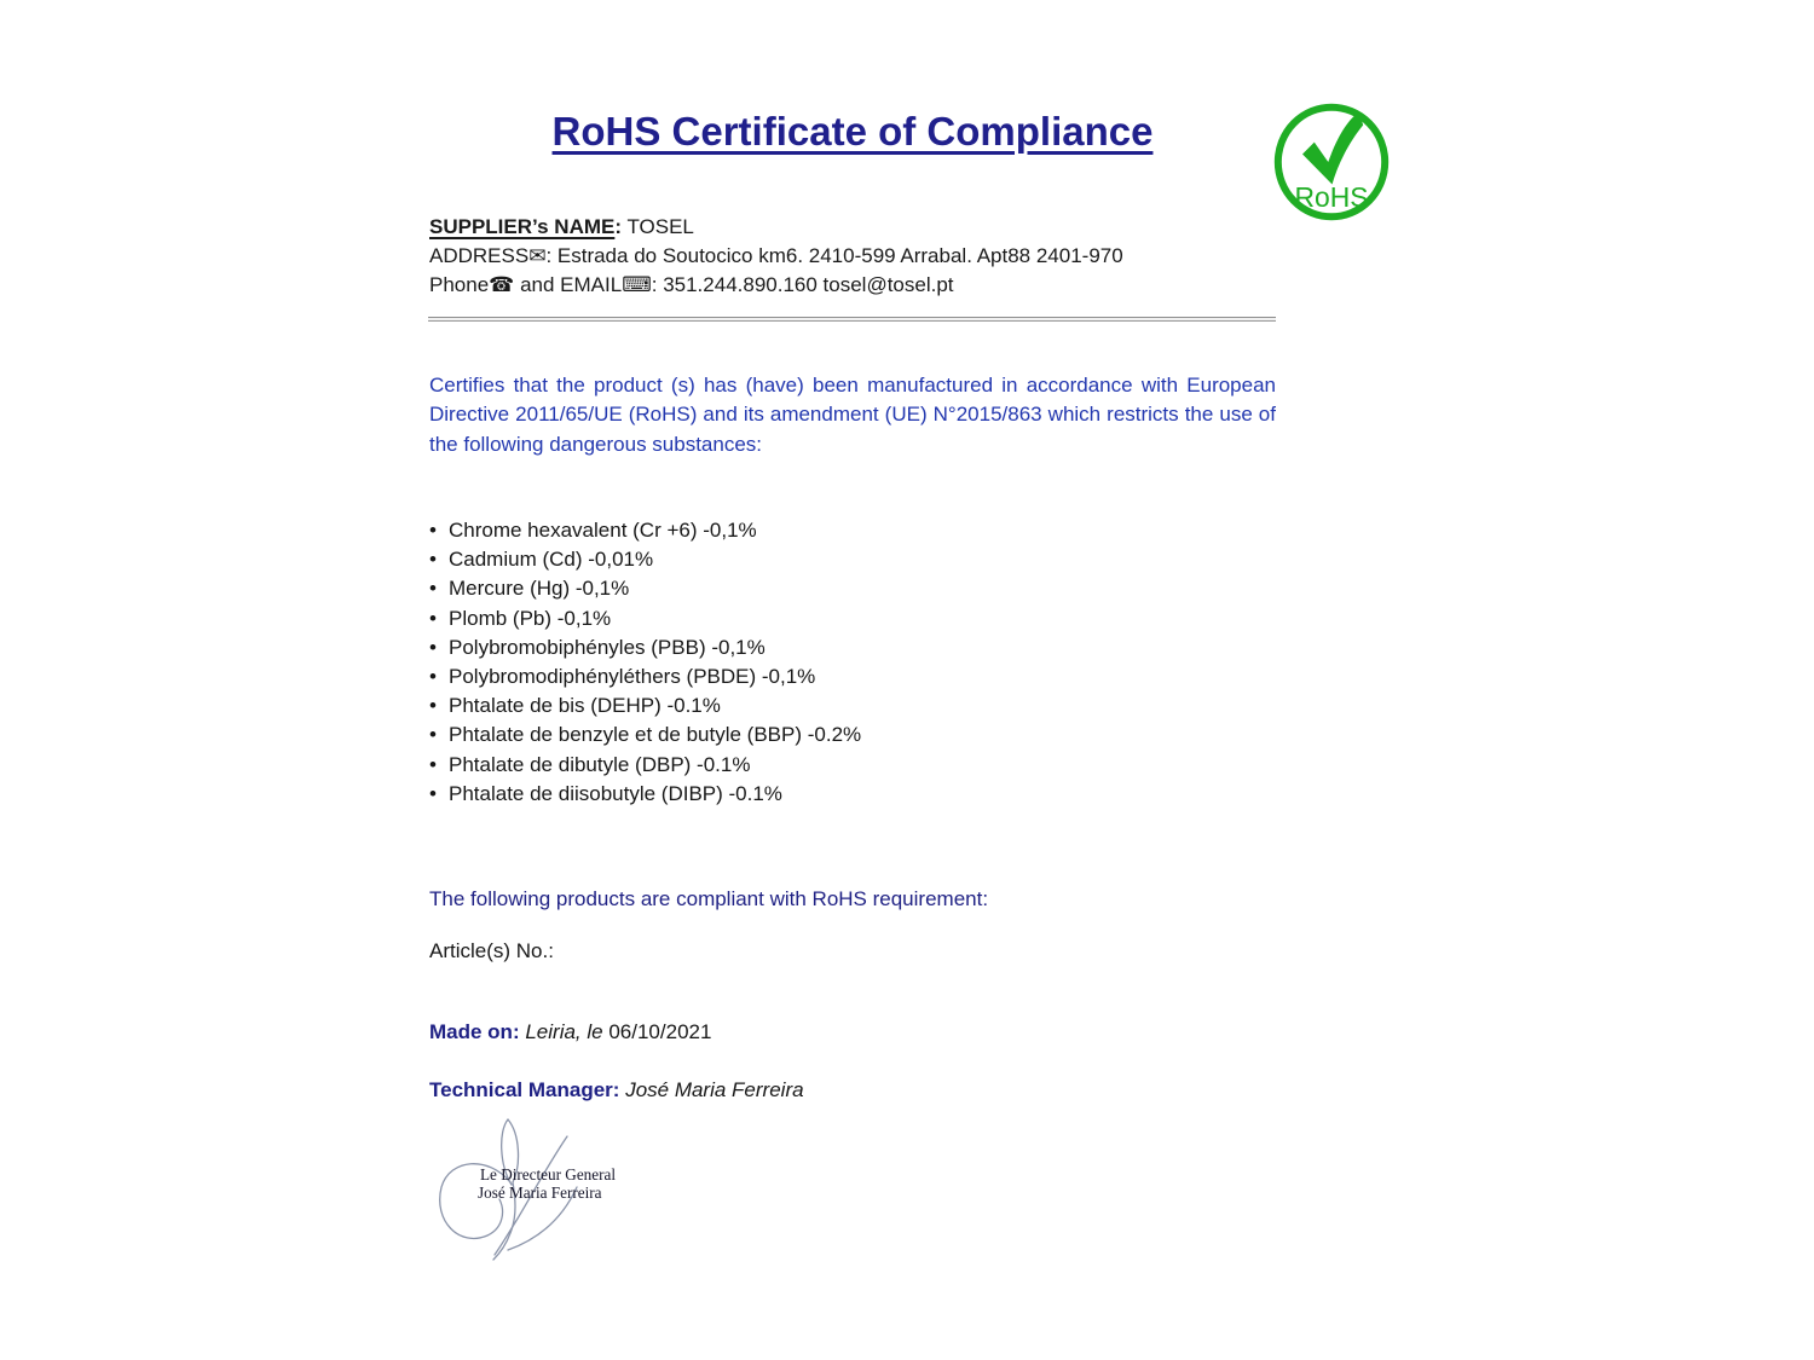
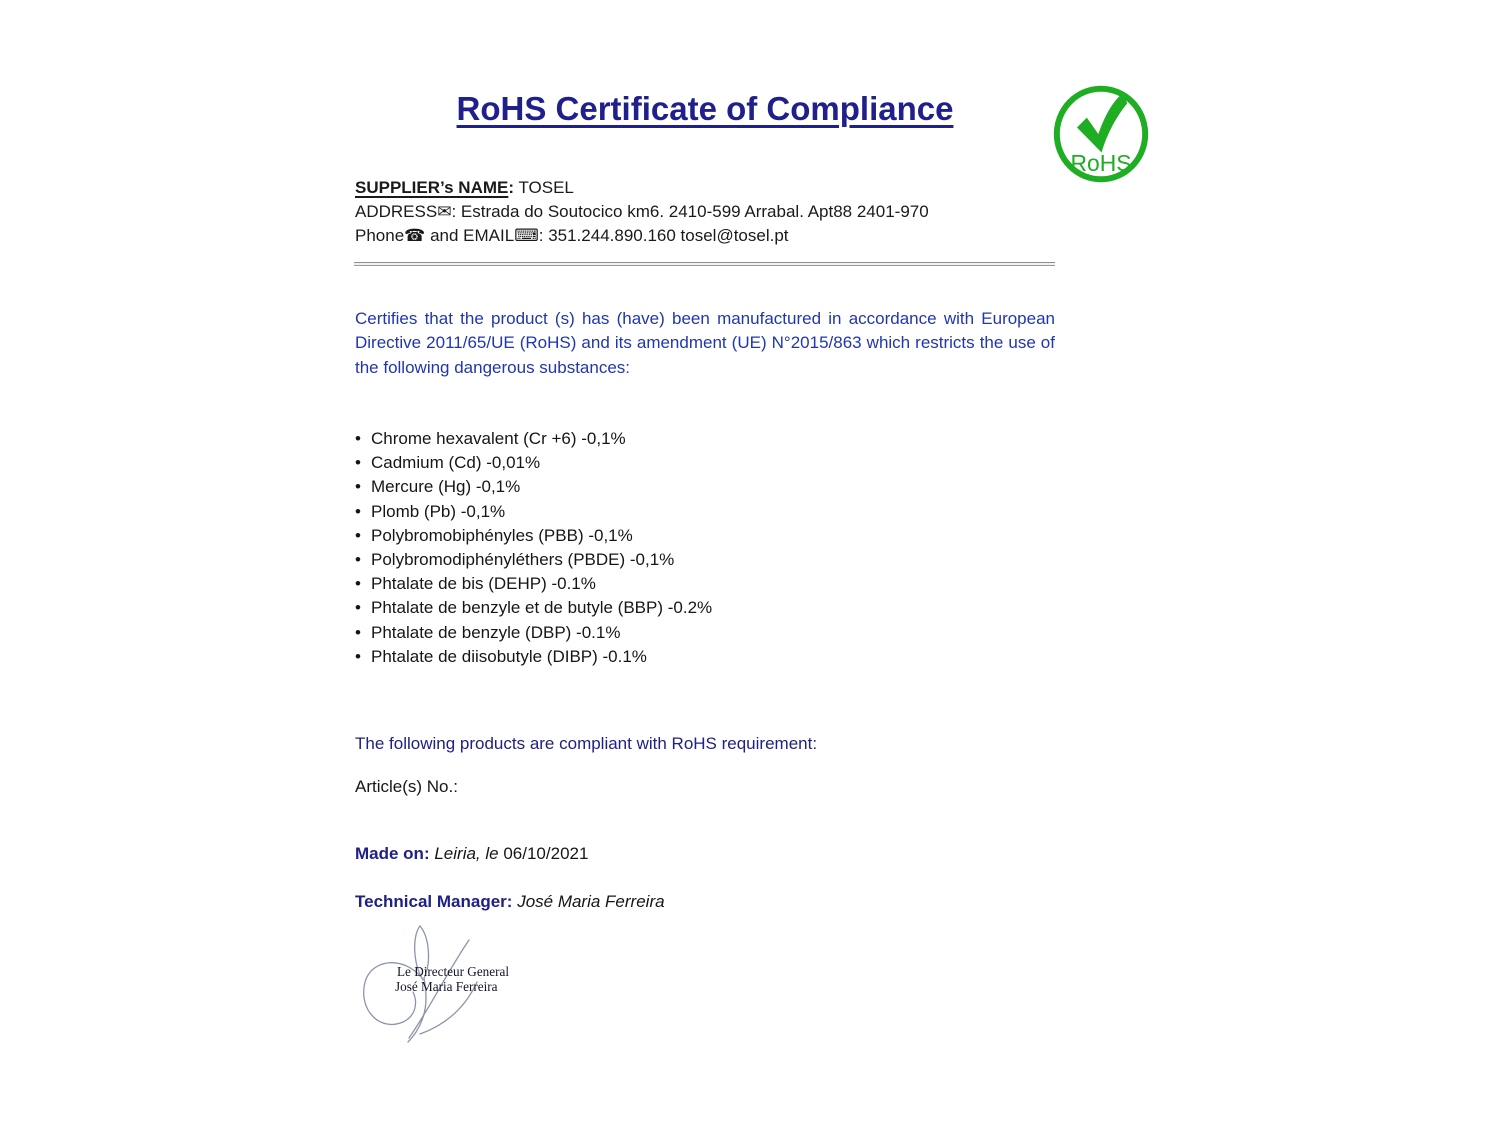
  RoHS Certificate of Compliance
  RoHS
  SUPPLIER’s NAME: TOSEL
  ADDRESS✉: Estrada do Soutocico km6. 2410-599 Arrabal. Apt88 2401-970
  Phone☎ and EMAIL⌨: 351.244.890.160 tosel@tosel.pt
  Certifies that the product (s) has (have) been manufactured in accordance with European Directive 2011/65/UE (RoHS) and its amendment (UE) N°2015/863 which restricts the use of the following dangerous substances:
  Chrome hexavalent (Cr +6) -0,1%
  Cadmium (Cd) -0,01%
  Mercure (Hg) -0,1%
  Plomb (Pb) -0,1%
  Polybromobiphényles (PBB) -0,1%
  Polybromodiphényléthers (PBDE) -0,1%
  Phtalate de bis (DEHP) -0.1%
  Phtalate de benzyle et de butyle (BBP) -0.2%
- Phtalate de dibutyle (DBP) -0.1%
+ Phtalate de benzyle (DBP) -0.1%
  Phtalate de diisobutyle (DIBP) -0.1%
  The following products are compliant with RoHS requirement:
  Article(s) No.:
  Made on: Leiria, le 06/10/2021
  Technical Manager: José Maria Ferreira
  Le Directeur General
  José Maria Ferreira
